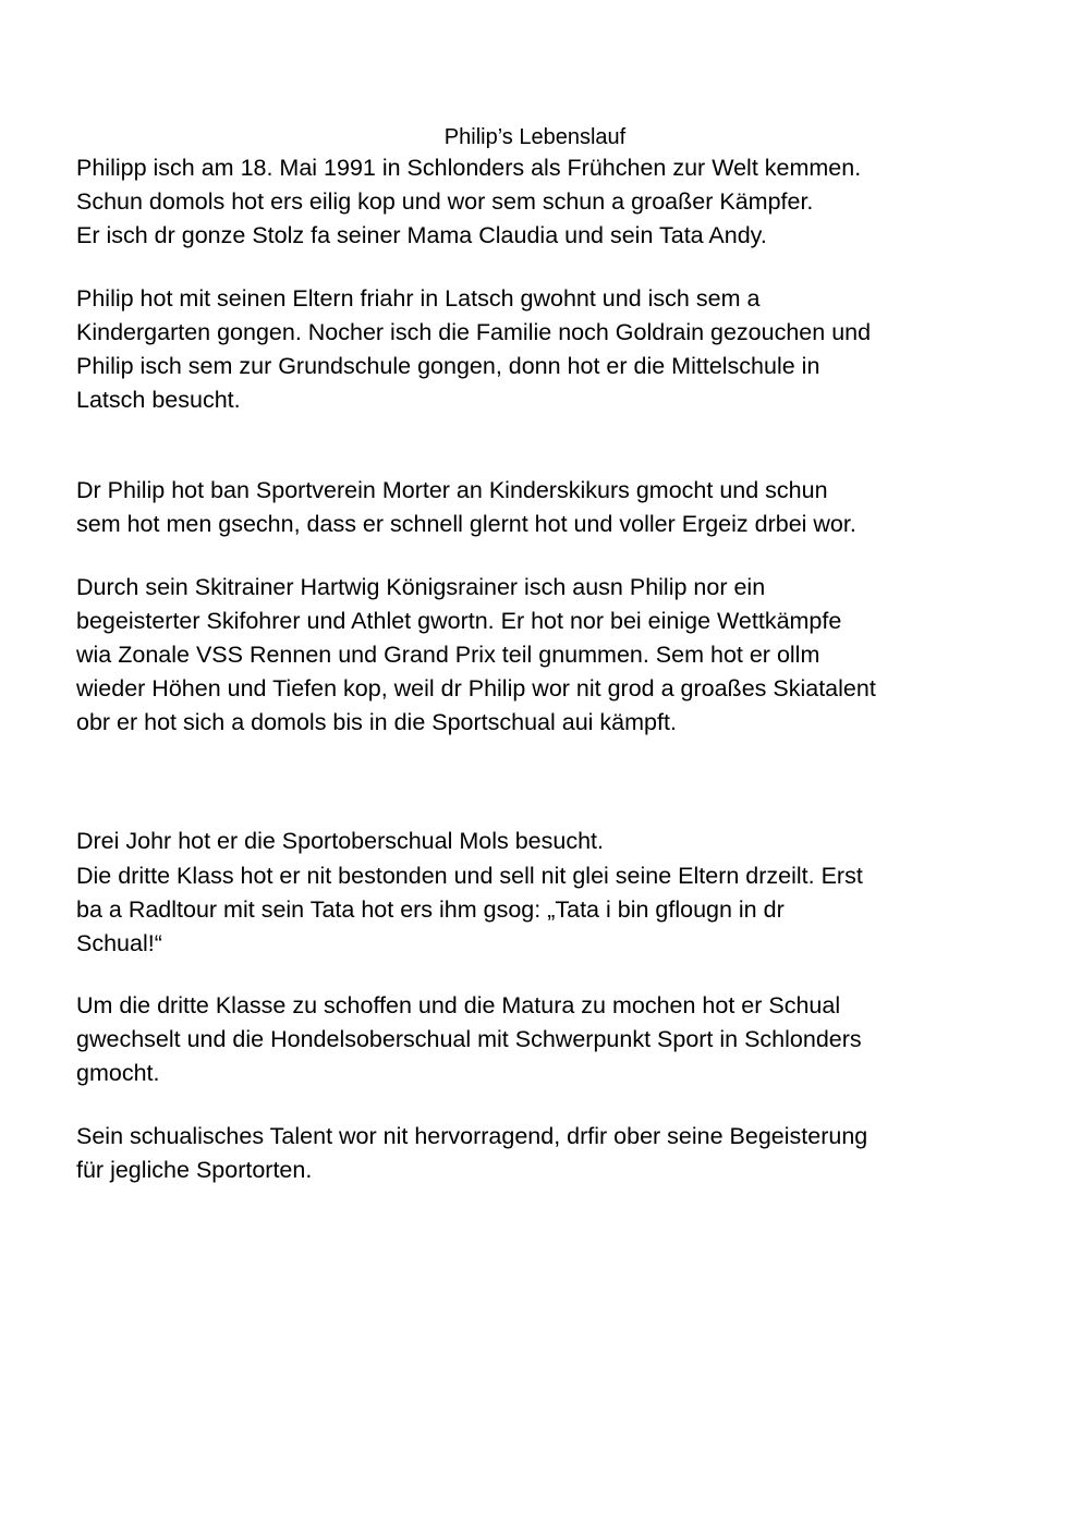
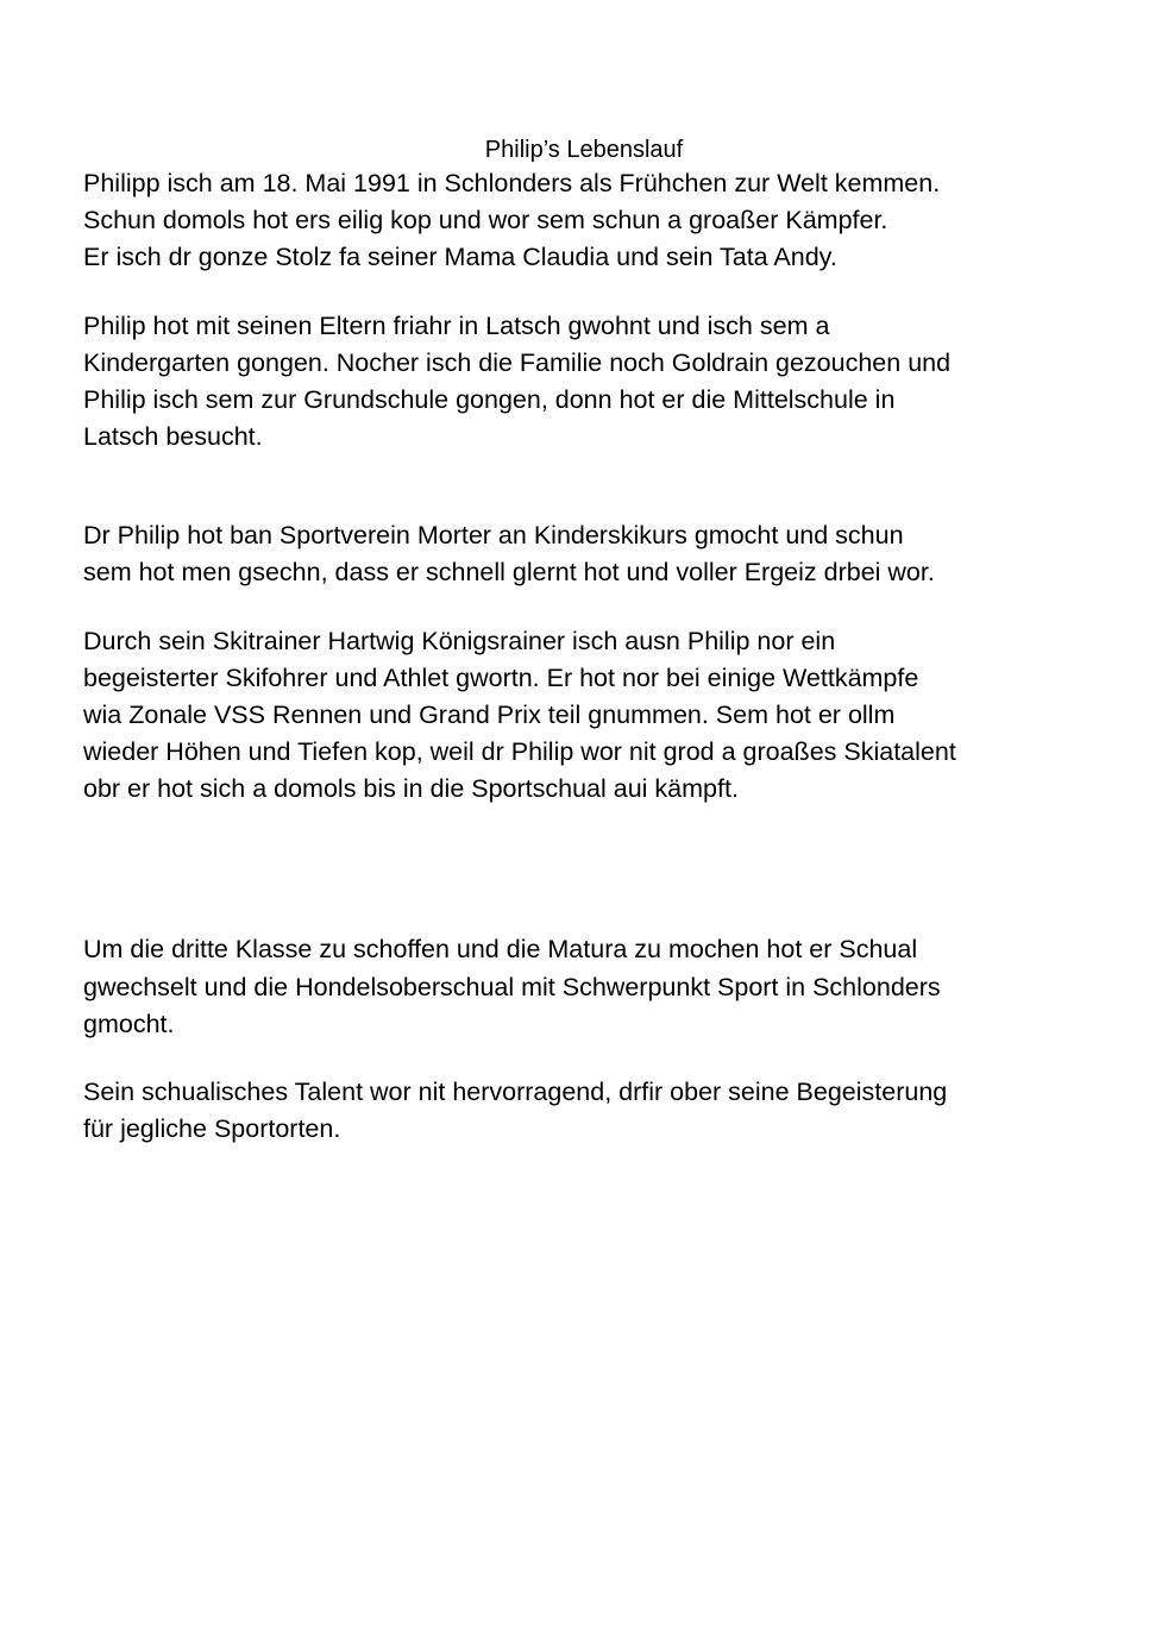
  Philip’s Lebenslauf
  Philipp isch am 18. Mai 1991 in Schlonders als Frühchen zur Welt kemmen.
  Schun domols hot ers eilig kop und wor sem schun a groaßer Kämpfer.
  Er isch dr gonze Stolz fa seiner Mama Claudia und sein Tata Andy.
  Philip hot mit seinen Eltern friahr in Latsch gwohnt und isch sem a
  Kindergarten gongen. Nocher isch die Familie noch Goldrain gezouchen und
  Philip isch sem zur Grundschule gongen, donn hot er die Mittelschule in
  Latsch besucht.
  Dr Philip hot ban Sportverein Morter an Kinderskikurs gmocht und schun
  sem hot men gsechn, dass er schnell glernt hot und voller Ergeiz drbei wor.
  Durch sein Skitrainer Hartwig Königsrainer isch ausn Philip nor ein
  begeisterter Skifohrer und Athlet gwortn. Er hot nor bei einige Wettkämpfe
  wia Zonale VSS Rennen und Grand Prix teil gnummen. Sem hot er ollm
  wieder Höhen und Tiefen kop, weil dr Philip wor nit grod a groaßes Skiatalent
  obr er hot sich a domols bis in die Sportschual aui kämpft.
- Drei Johr hot er die Sportoberschual Mols besucht.
- Die dritte Klass hot er nit bestonden und sell nit glei seine Eltern drzeilt. Erst
- ba a Radltour mit sein Tata hot ers ihm gsog: „Tata i bin gflougn in dr
- Schual!“
  Um die dritte Klasse zu schoffen und die Matura zu mochen hot er Schual
  gwechselt und die Hondelsoberschual mit Schwerpunkt Sport in Schlonders
  gmocht.
  Sein schualisches Talent wor nit hervorragend, drfir ober seine Begeisterung
  für jegliche Sportorten.
